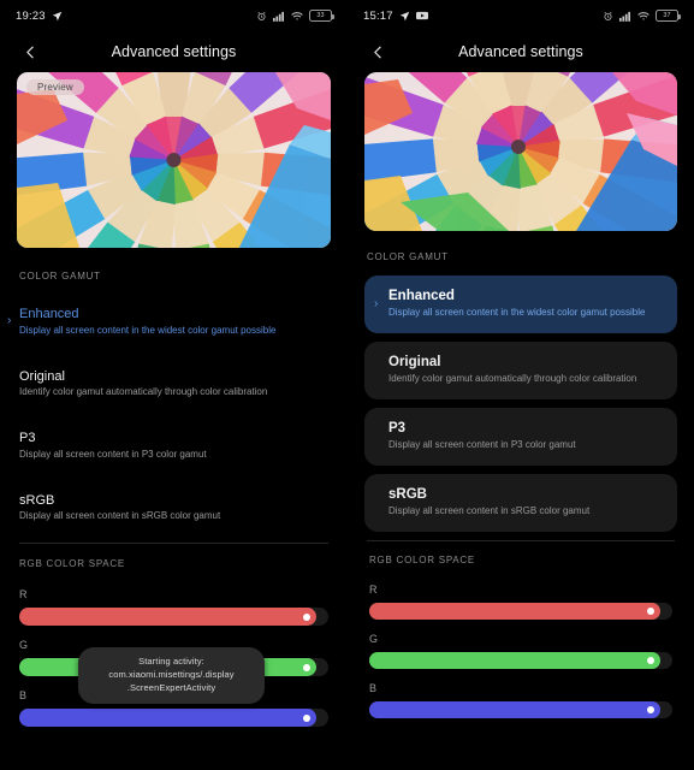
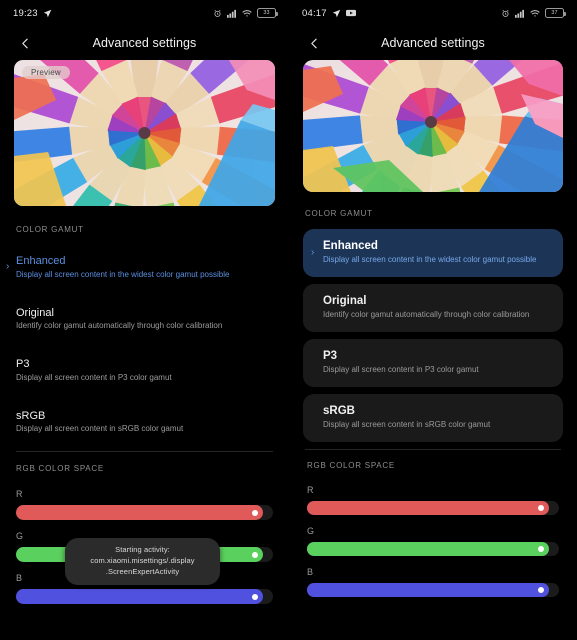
  19:23
  Advanced settings
  Preview
  COLOR GAMUT
  ›
  Enhanced
  Display all screen content in the widest color gamut possible
  Original
  Identify color gamut automatically through color calibration
  P3
  Display all screen content in P3 color gamut
  sRGB
  Display all screen content in sRGB color gamut
  RGB COLOR SPACE
  R
  G
  B
  Starting activity: com.xiaomi.misettings/.display
  .ScreenExpertActivity
- 15:17
+ 04:17
  Advanced settings
  COLOR GAMUT
  ›
  Enhanced
  Display all screen content in the widest color gamut possible
  Original
  Identify color gamut automatically through color calibration
  P3
  Display all screen content in P3 color gamut
  sRGB
  Display all screen content in sRGB color gamut
  RGB COLOR SPACE
  R
  G
  B
